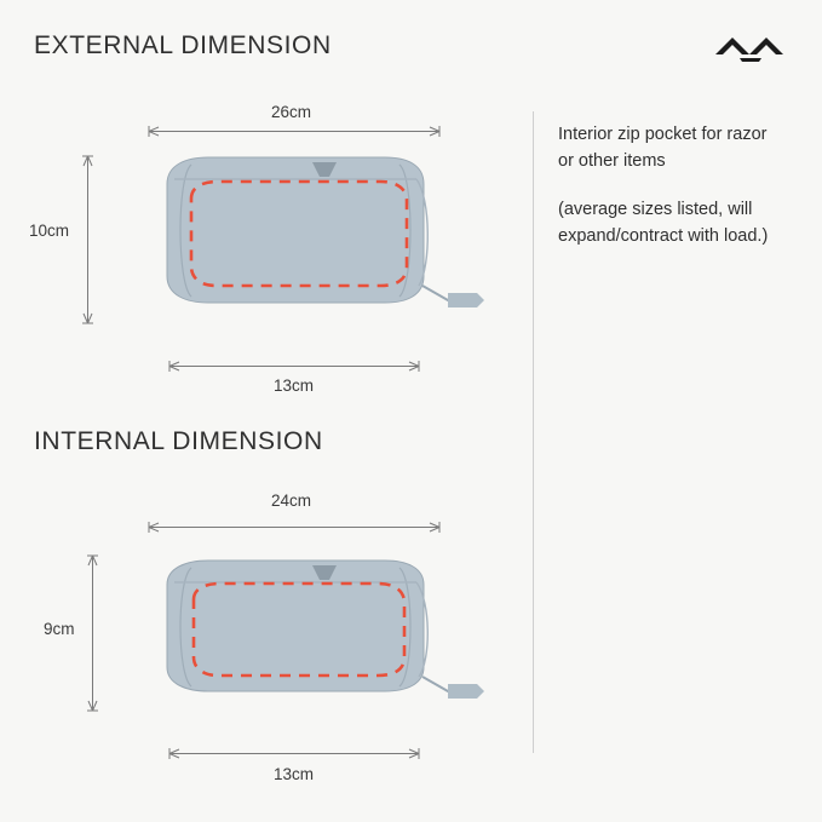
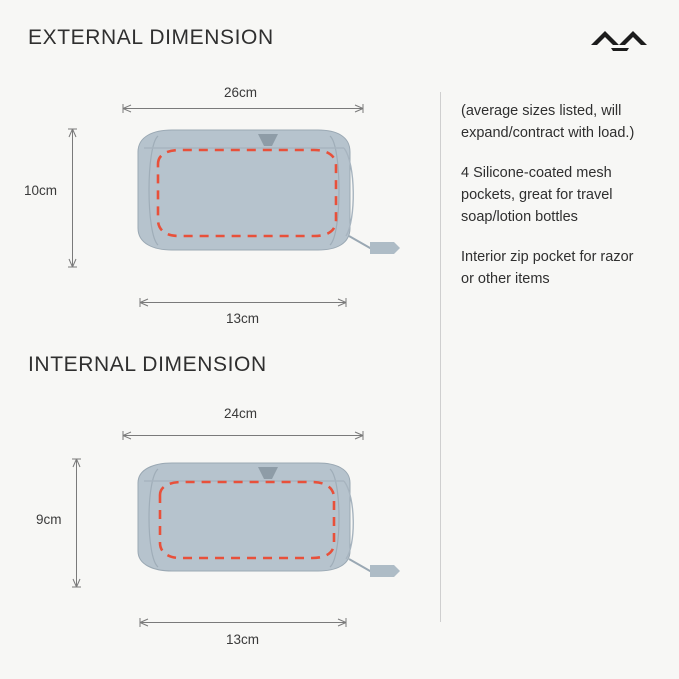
  EXTERNAL DIMENSION
  INTERNAL DIMENSION
- Interior zip pocket for razor or other items
+ (average sizes listed, will expand/contract with load.)
+ 4 Silicone-coated mesh pockets, great for travel soap/lotion bottles
- (average sizes listed, will expand/contract with load.)
+ Interior zip pocket for razor or other items
  26cm
  10cm
  13cm
  24cm
  9cm
  13cm
